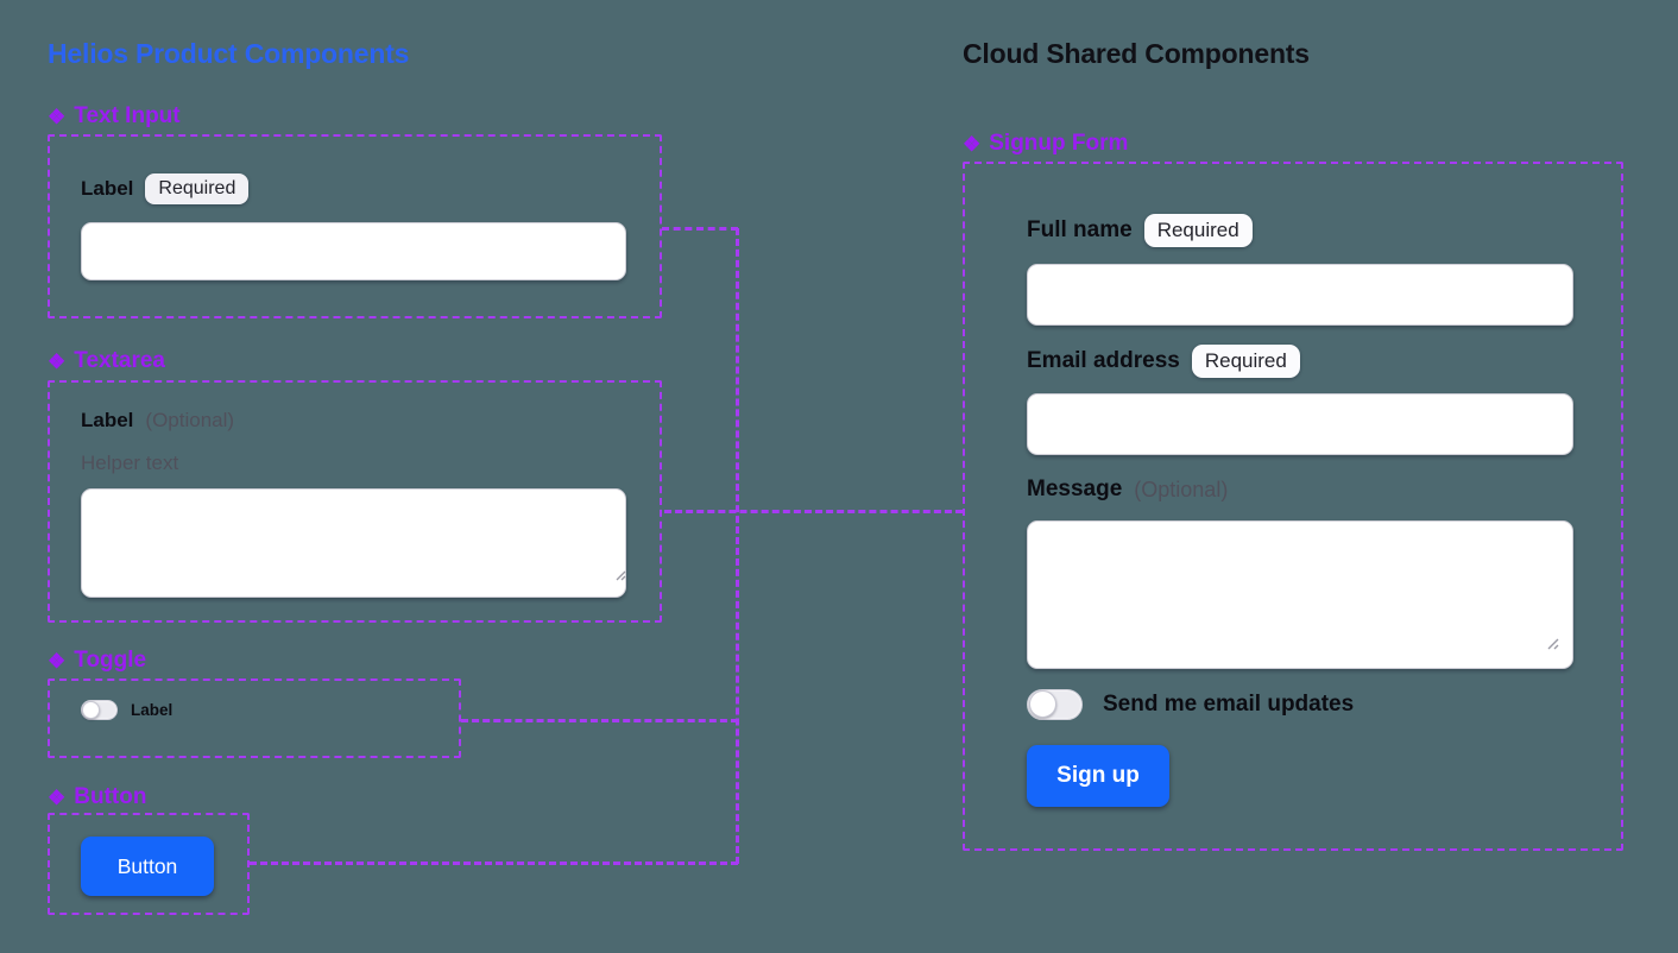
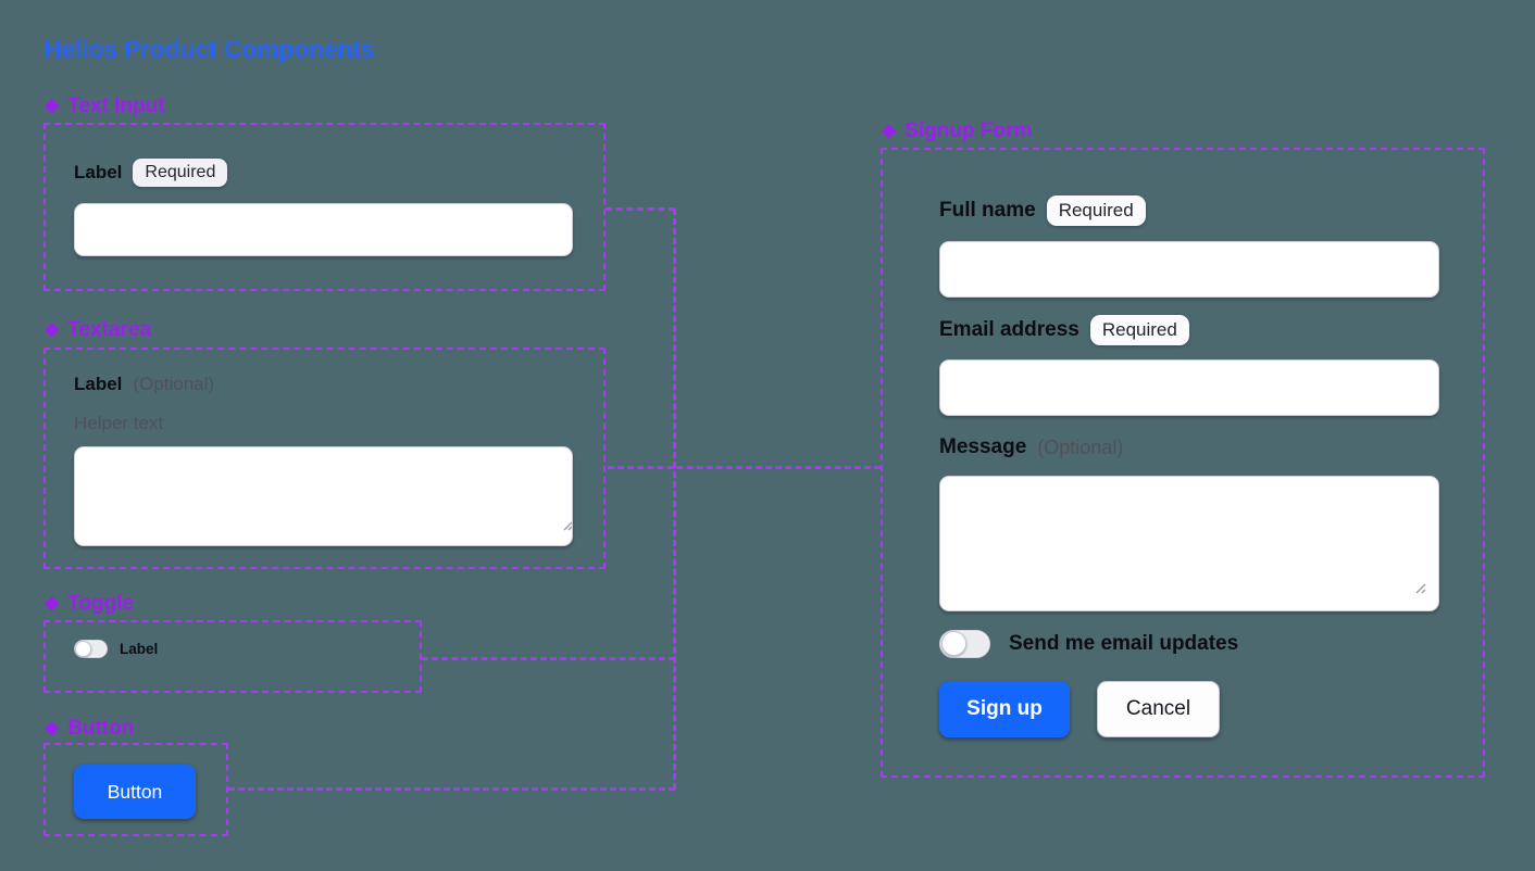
  Helios Product Components
  ❖
  Text Input
  Label
  Required
  ❖
  Textarea
  Label
  (Optional)
  Helper text
  ❖
  Toggle
  Label
  ❖
  Button
  Button
- Cloud Shared Components
  ❖
  Signup Form
  Full name
  Required
  Email address
  Required
  Message
  (Optional)
  Send me email updates
  Sign up
+ Cancel
